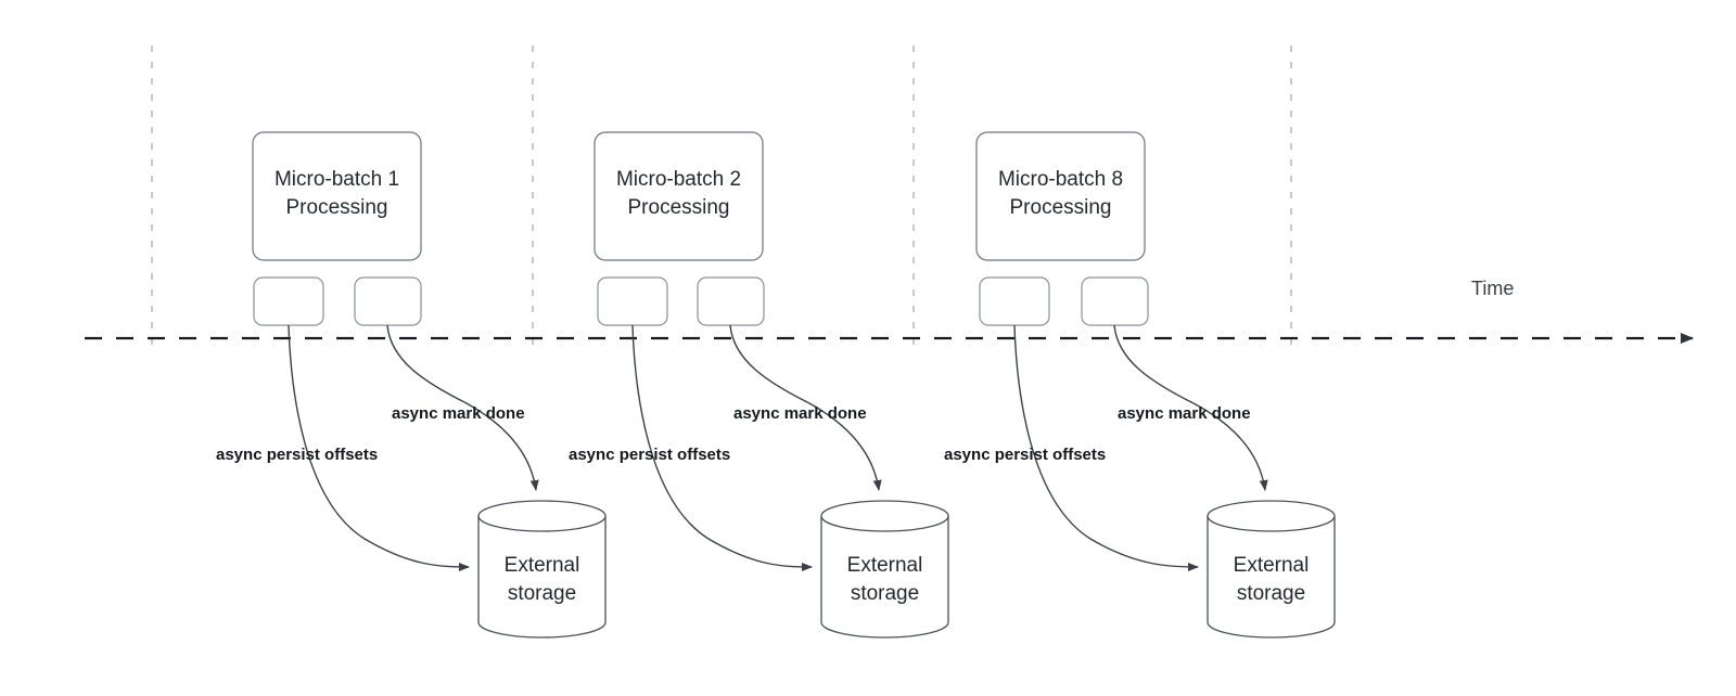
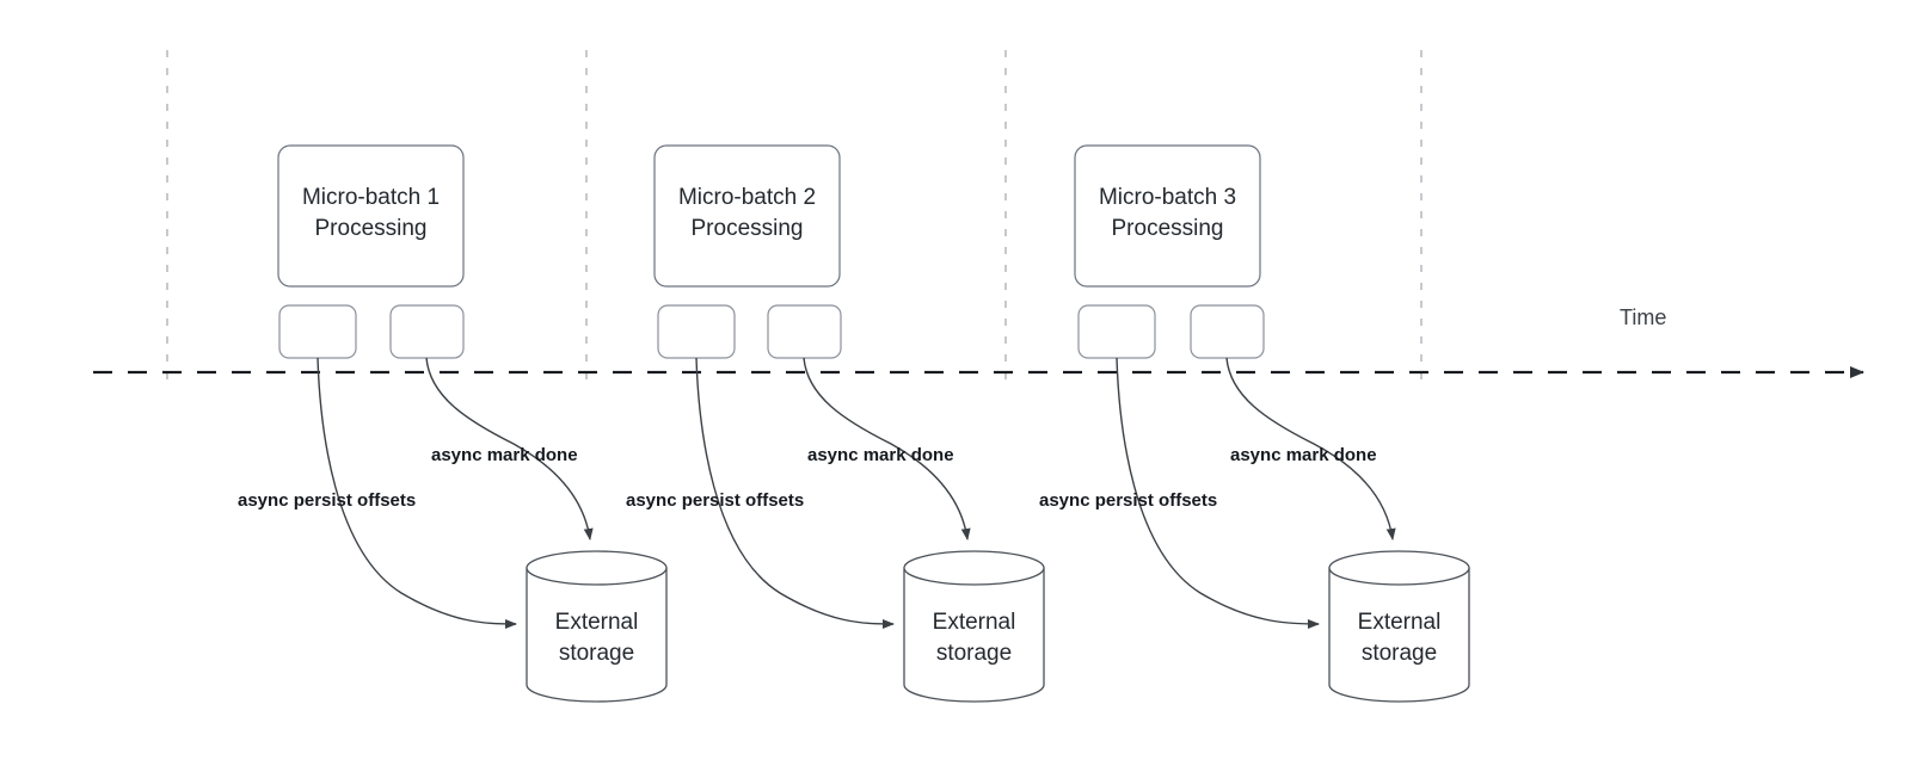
  Time
  Micro-batch 1
  Processing
  async persist offsets
  async mark done
  External
  storage
  Micro-batch 2
  Processing
  async persist offsets
  async mark done
  External
  storage
- Micro-batch 8
+ Micro-batch 3
  Processing
  async persist offsets
  async mark done
  External
  storage
